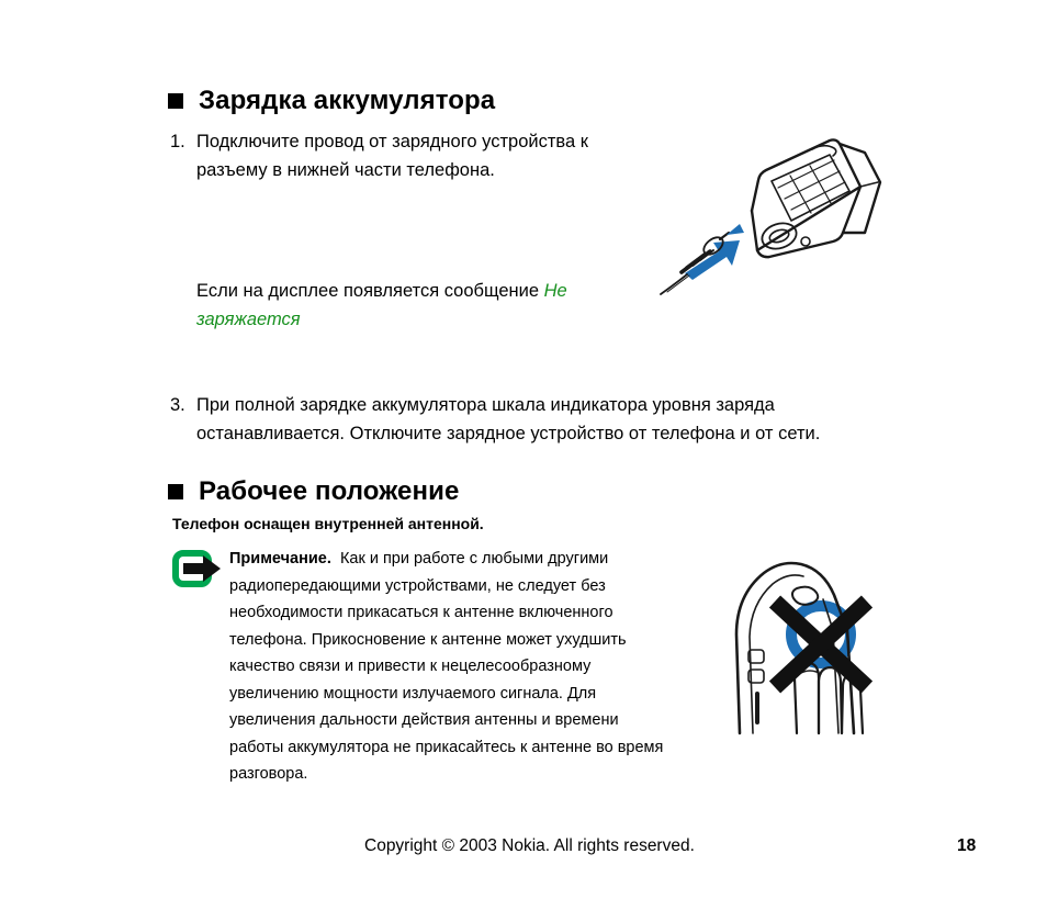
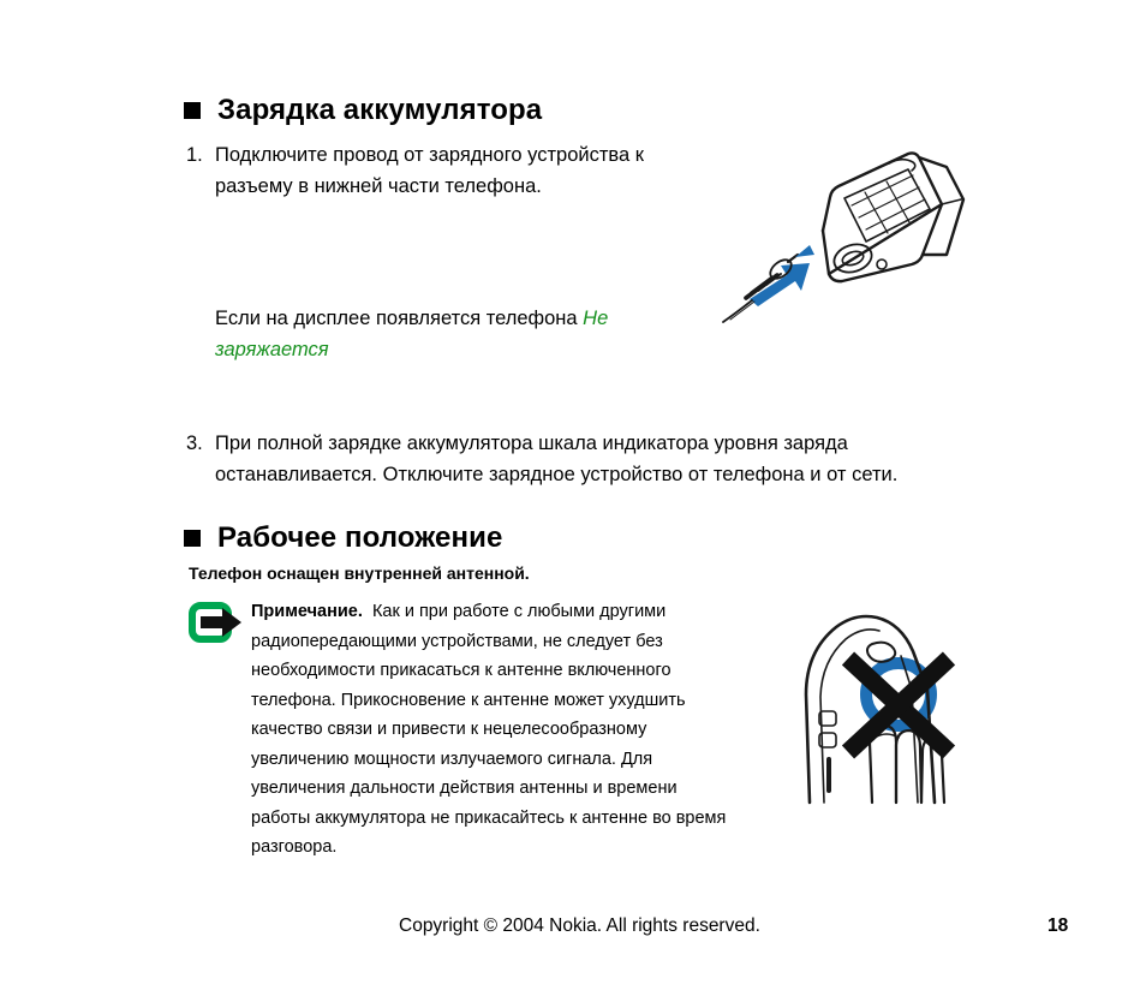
  Зарядка аккумулятора
  1.
  Подключите провод от зарядного устройства к разъему в нижней части телефона.
- Если на дисплее появляется сообщение Не заряжается
+ Если на дисплее появляется телефона Не заряжается
  3.
  При полной зарядке аккумулятора шкала индикатора уровня заряда останавливается. Отключите зарядное устройство от телефона и от сети.
  Рабочее положение
  Телефон оснащен внутренней антенной.
  Примечание. Как и при работе с любыми другими радиопередающими устройствами, не следует без необходимости прикасаться к антенне включенного телефона. Прикосновение к антенне может ухудшить качество связи и привести к нецелесообразному увеличению мощности излучаемого сигнала. Для увеличения дальности действия антенны и времени работы аккумулятора не прикасайтесь к антенне во время разговора.
- Copyright © 2003 Nokia. All rights reserved.
+ Copyright © 2004 Nokia. All rights reserved.
  18
